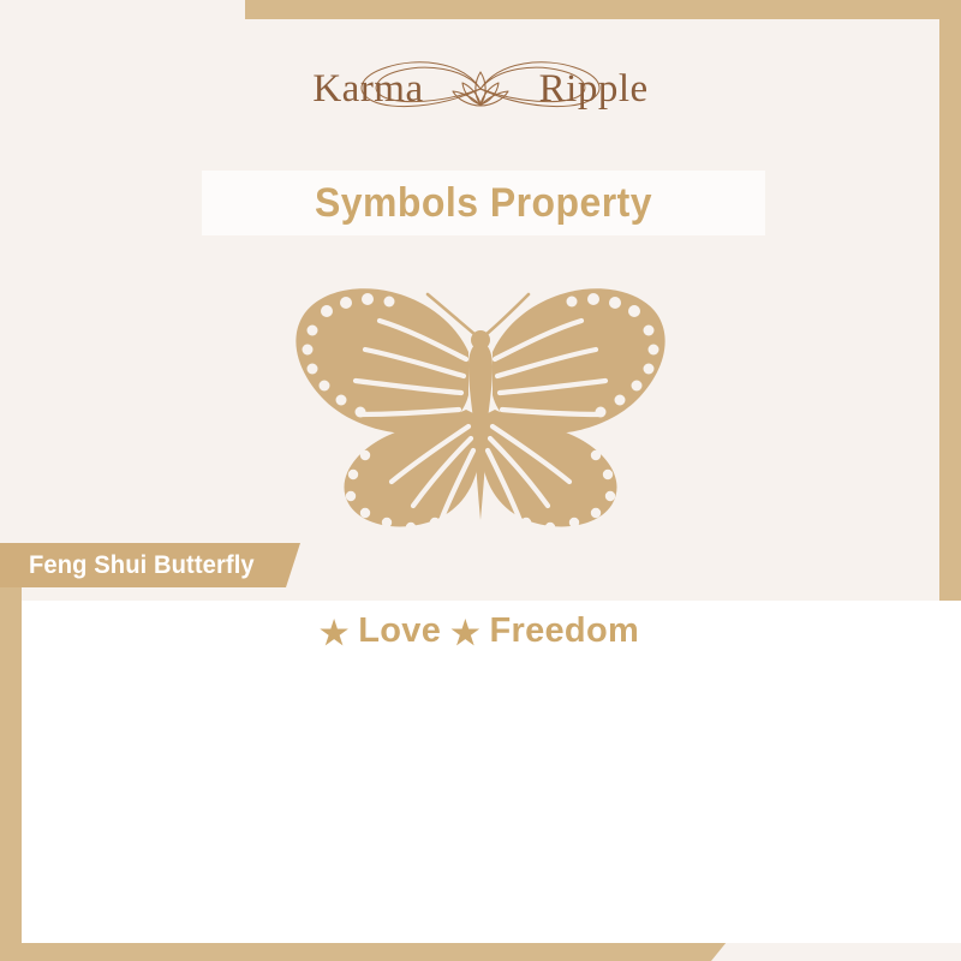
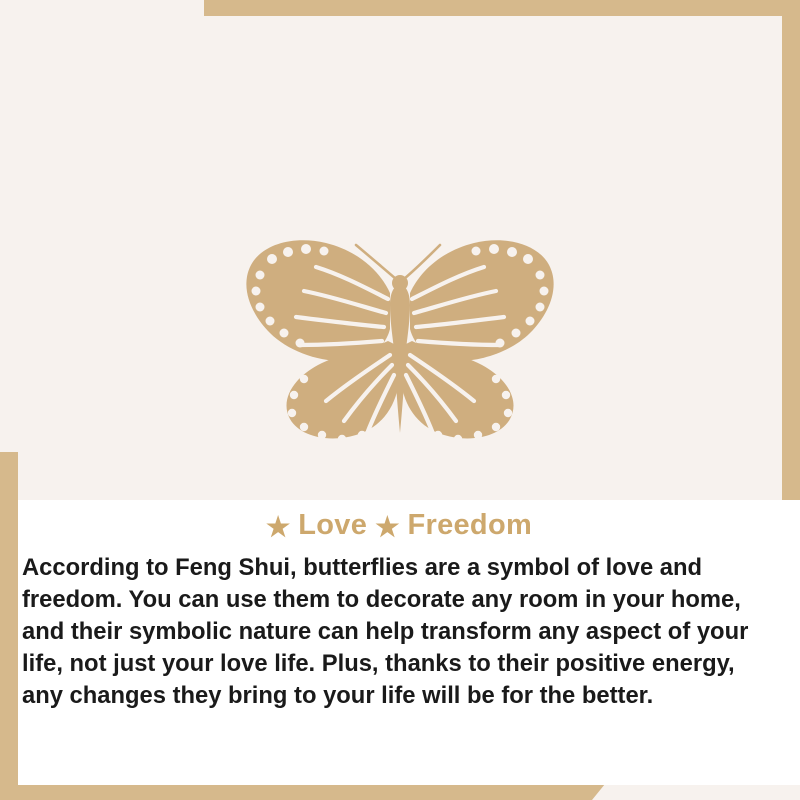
- Karma
- Ripple
- Symbols Property
- Feng Shui Butterfly
  ★ Love ★ Freedom
+ According to Feng Shui, butterflies are a symbol of love and freedom. You can use them to decorate any room in your home, and their symbolic nature can help transform any aspect of your life, not just your love life. Plus, thanks to their positive energy, any changes they bring to your life will be for the better.
